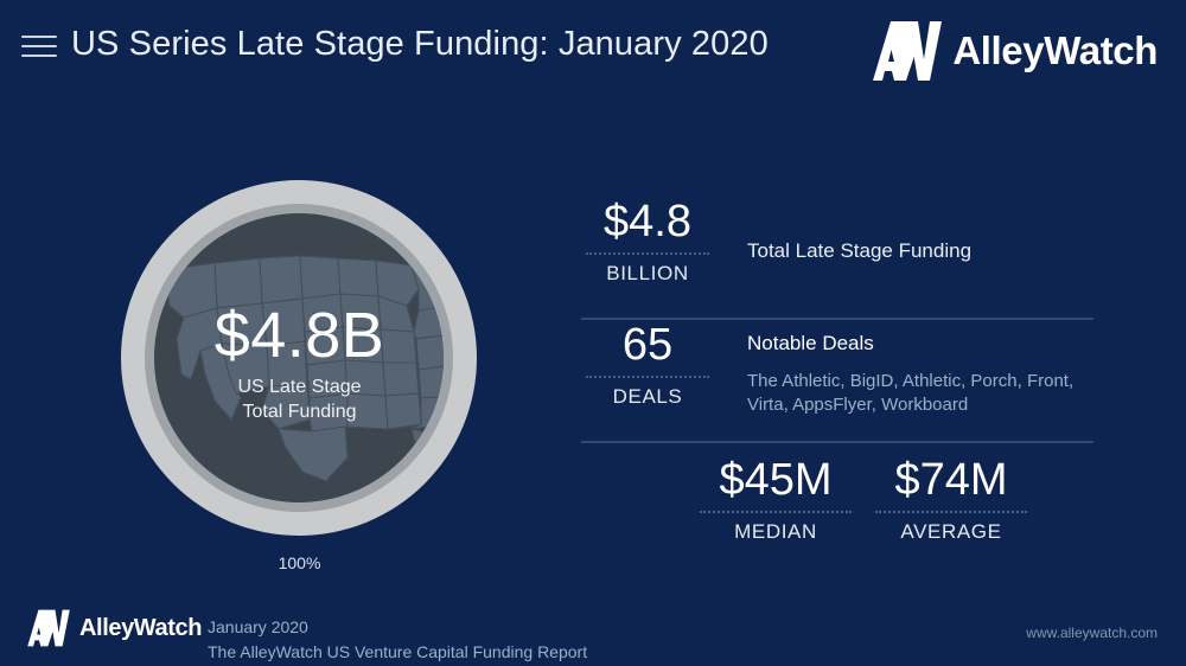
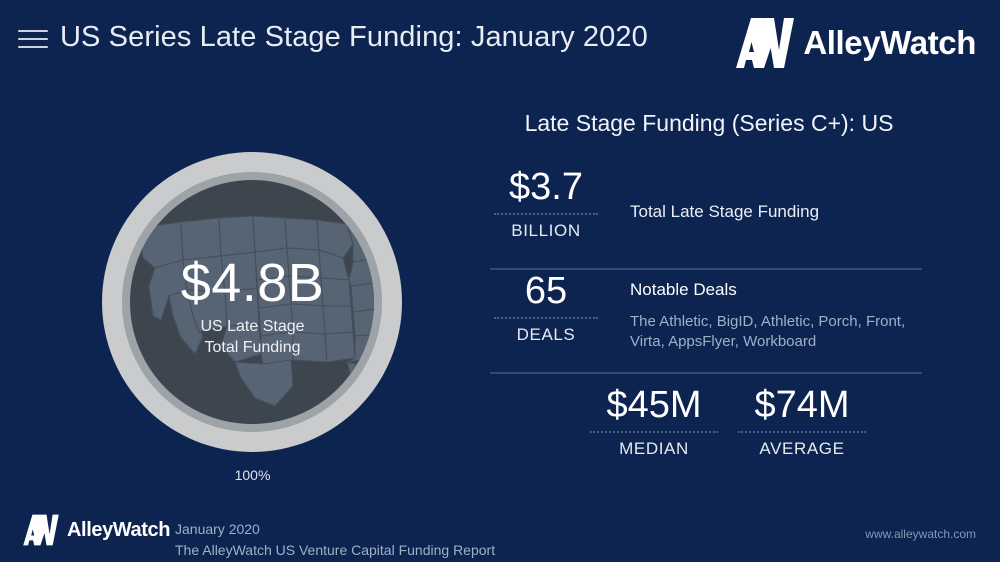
  US Series Late Stage Funding: January 2020
  AlleyWatch
  $4.8B
  US Late Stage
  Total Funding
  100%
+ Late Stage Funding (Series C+): US
- $4.8
+ $3.7
  BILLION
  Total Late Stage Funding
  65
  DEALS
  Notable Deals
  The Athletic, BigID, Athletic, Porch, Front, Virta, AppsFlyer, Workboard
  $45M
  MEDIAN
  $74M
  AVERAGE
  AlleyWatch
  January 2020
  The AlleyWatch US Venture Capital Funding Report
  www.alleywatch.com
